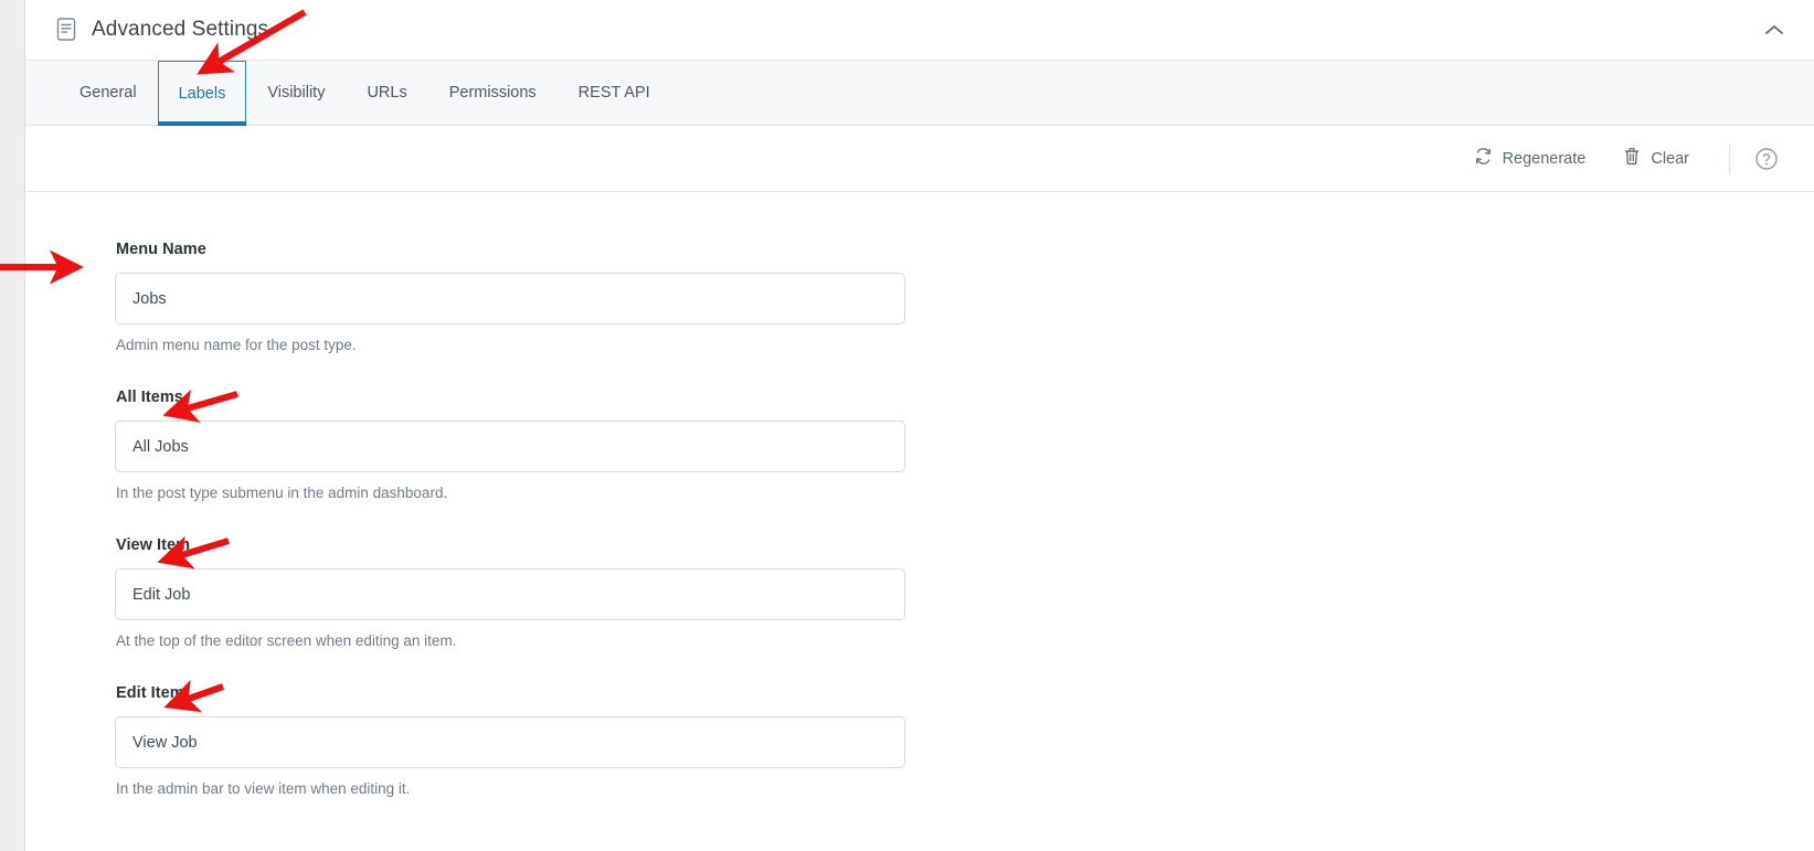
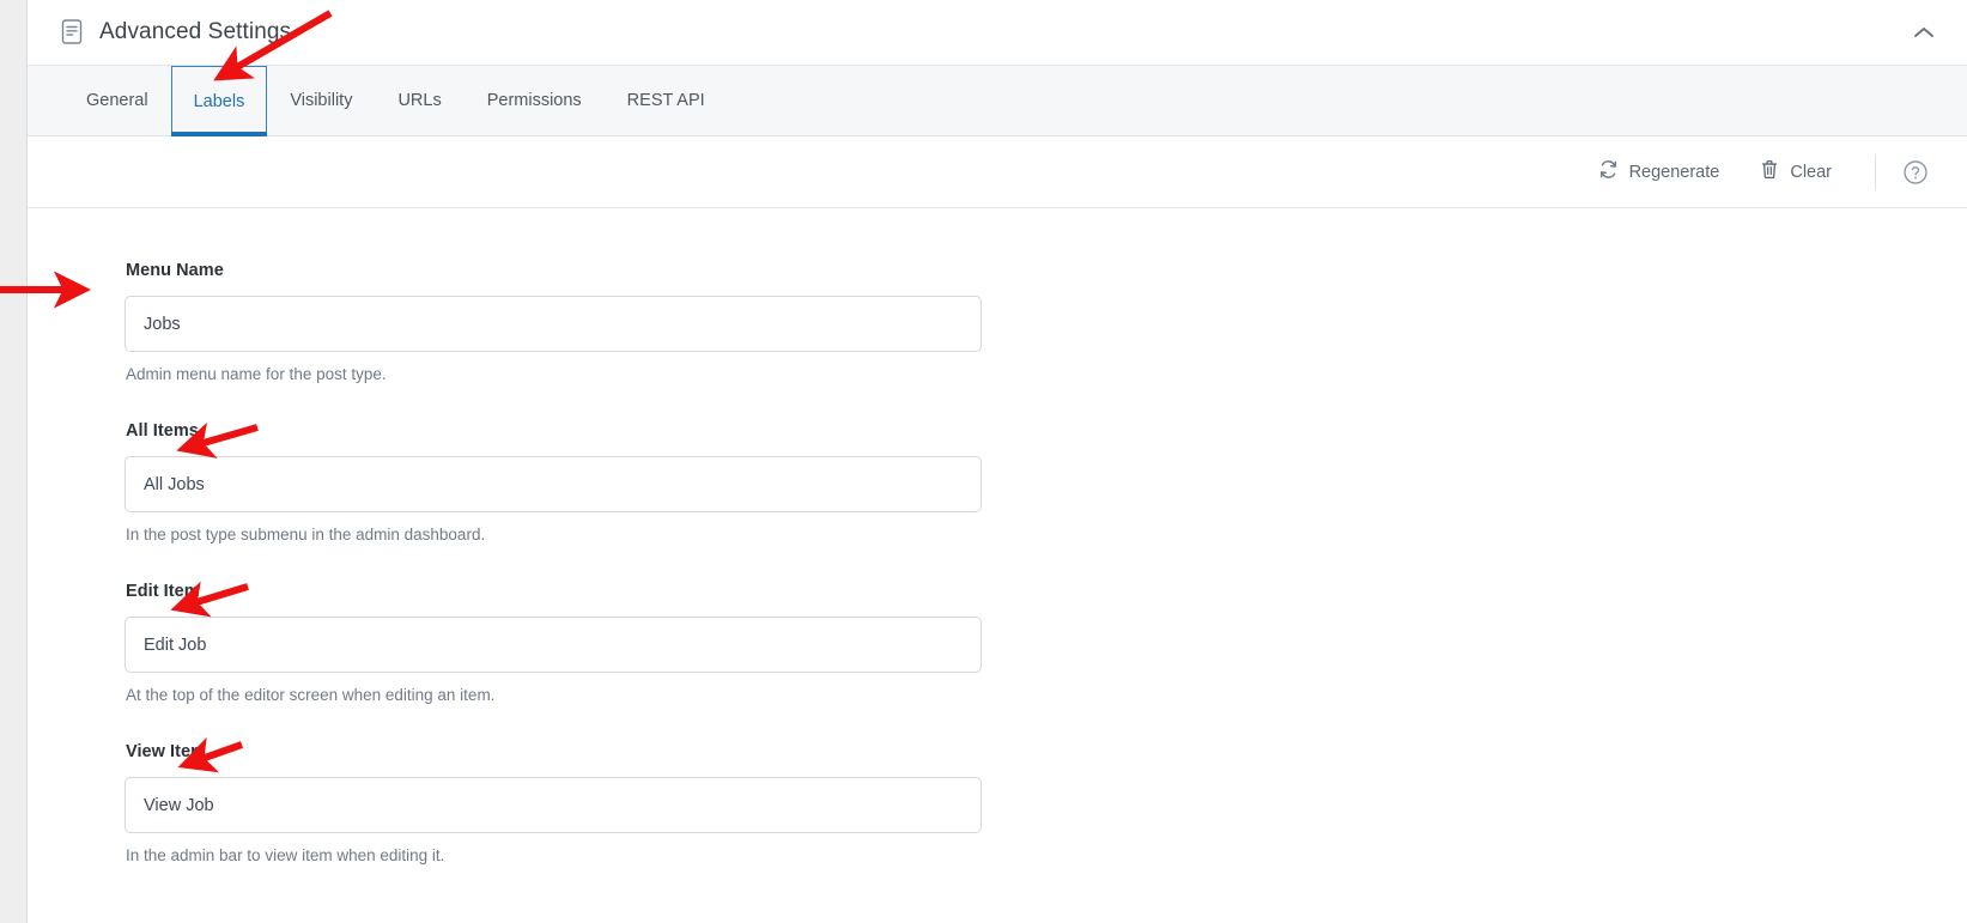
  Advanced Settings
  General
  Labels
  Visibility
  URLs
  Permissions
  REST API
  Regenerate
  Clear
  Menu Name
  Jobs
  Admin menu name for the post type.
  All Items
  All Jobs
  In the post type submenu in the admin dashboard.
- View Item
+ Edit Item
  Edit Job
  At the top of the editor screen when editing an item.
- Edit Item
+ View Item
  View Job
  In the admin bar to view item when editing it.
